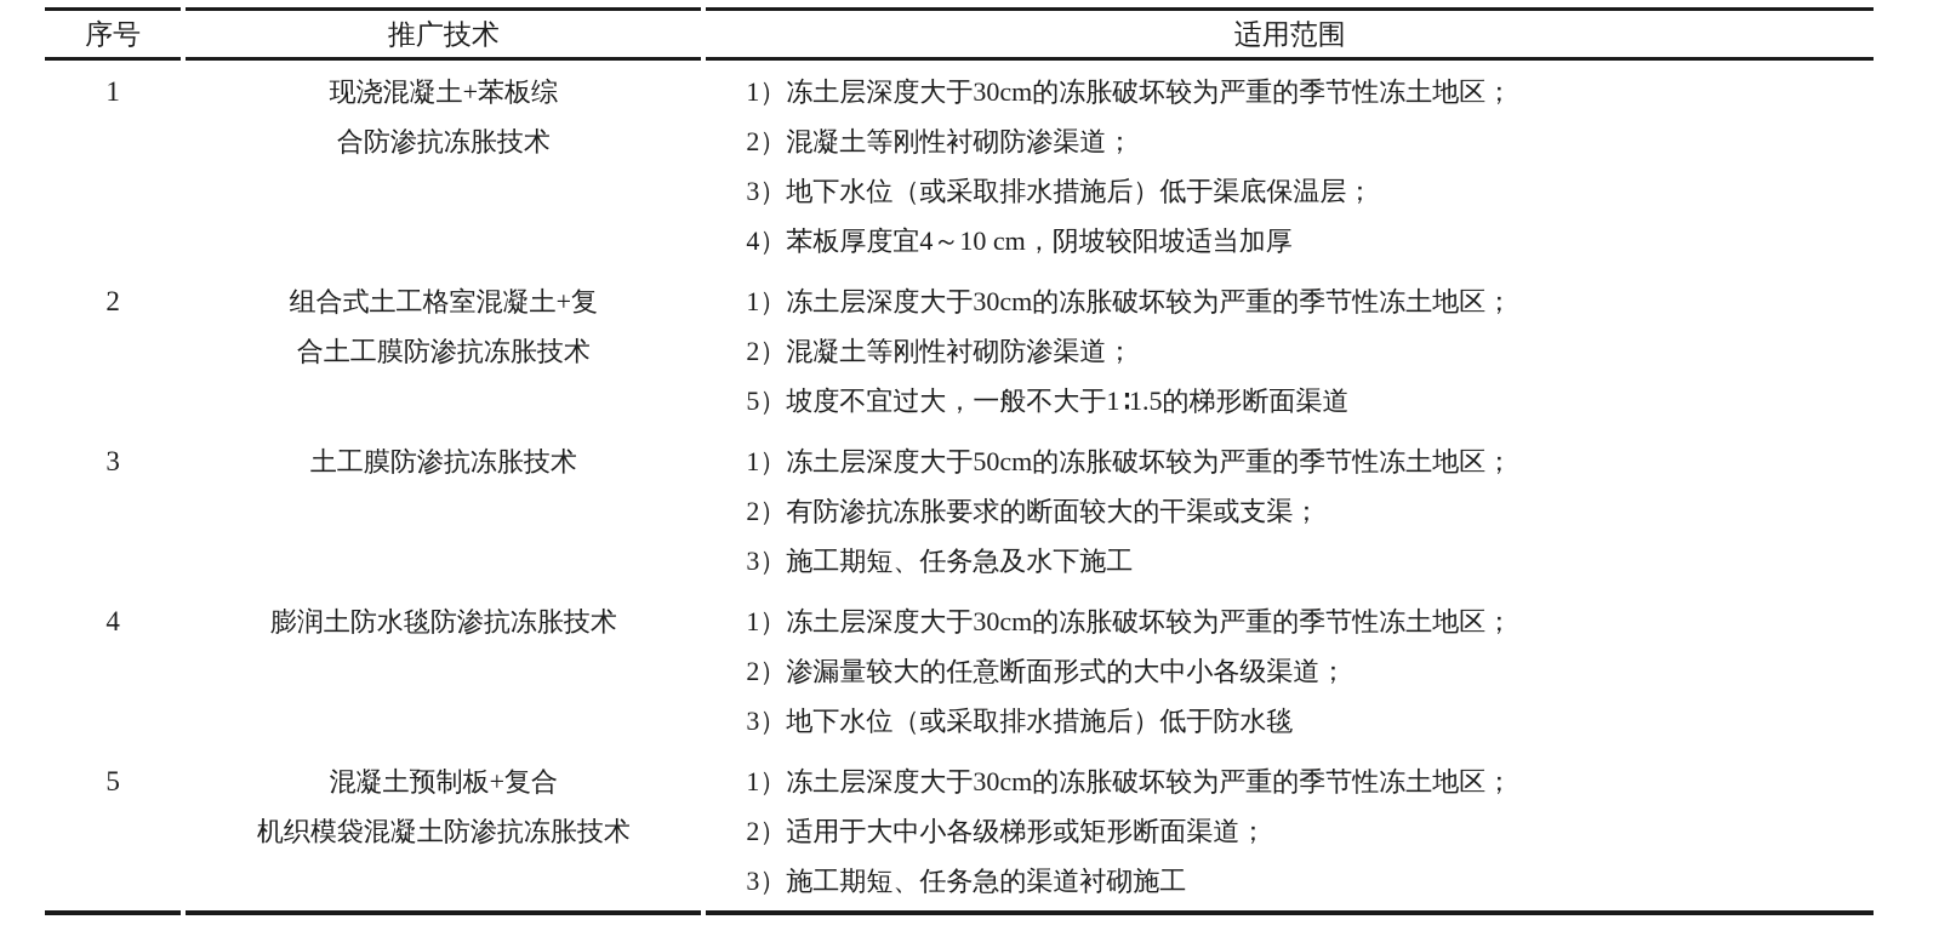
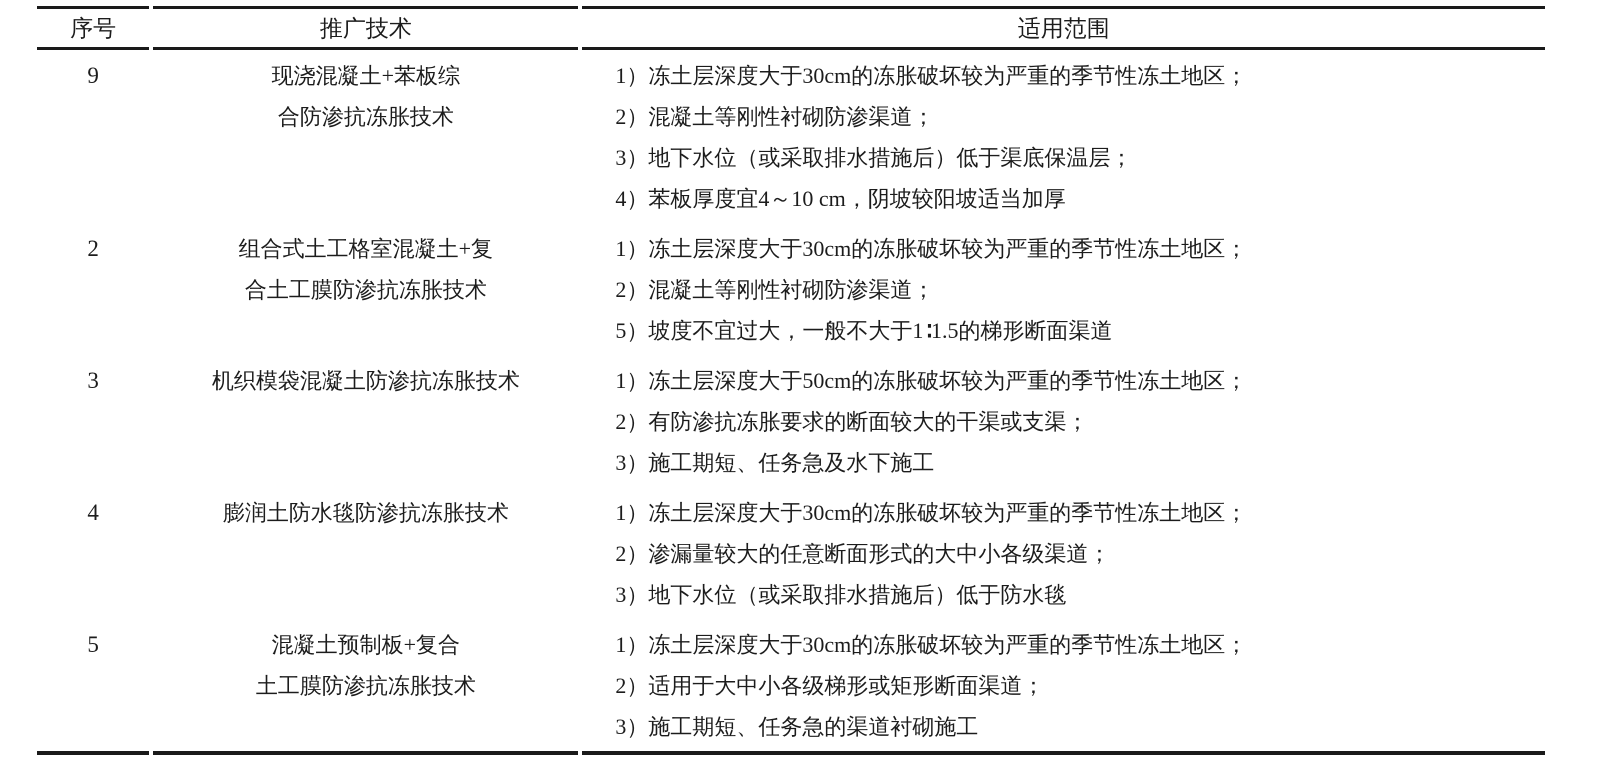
  序号	推广技术	适用范围
- 1	现浇混凝土+苯板综合防渗抗冻胀技术	1）冻土层深度大于30cm的冻胀破坏较为严重的季节性冻土地区；2）混凝土等刚性衬砌防渗渠道；3）地下水位（或采取排水措施后）低于渠底保温层；4）苯板厚度宜4～10 cm，阴坡较阳坡适当加厚
+ 9	现浇混凝土+苯板综合防渗抗冻胀技术	1）冻土层深度大于30cm的冻胀破坏较为严重的季节性冻土地区；2）混凝土等刚性衬砌防渗渠道；3）地下水位（或采取排水措施后）低于渠底保温层；4）苯板厚度宜4～10 cm，阴坡较阳坡适当加厚
  2	组合式土工格室混凝土+复合土工膜防渗抗冻胀技术	1）冻土层深度大于30cm的冻胀破坏较为严重的季节性冻土地区；2）混凝土等刚性衬砌防渗渠道；5）坡度不宜过大，一般不大于1∶1.5的梯形断面渠道
- 3	土工膜防渗抗冻胀技术	1）冻土层深度大于50cm的冻胀破坏较为严重的季节性冻土地区；2）有防渗抗冻胀要求的断面较大的干渠或支渠；3）施工期短、任务急及水下施工
+ 3	机织模袋混凝土防渗抗冻胀技术	1）冻土层深度大于50cm的冻胀破坏较为严重的季节性冻土地区；2）有防渗抗冻胀要求的断面较大的干渠或支渠；3）施工期短、任务急及水下施工
  4	膨润土防水毯防渗抗冻胀技术	1）冻土层深度大于30cm的冻胀破坏较为严重的季节性冻土地区；2）渗漏量较大的任意断面形式的大中小各级渠道；3）地下水位（或采取排水措施后）低于防水毯
- 5	混凝土预制板+复合机织模袋混凝土防渗抗冻胀技术	1）冻土层深度大于30cm的冻胀破坏较为严重的季节性冻土地区；2）适用于大中小各级梯形或矩形断面渠道；3）施工期短、任务急的渠道衬砌施工
+ 5	混凝土预制板+复合土工膜防渗抗冻胀技术	1）冻土层深度大于30cm的冻胀破坏较为严重的季节性冻土地区；2）适用于大中小各级梯形或矩形断面渠道；3）施工期短、任务急的渠道衬砌施工
